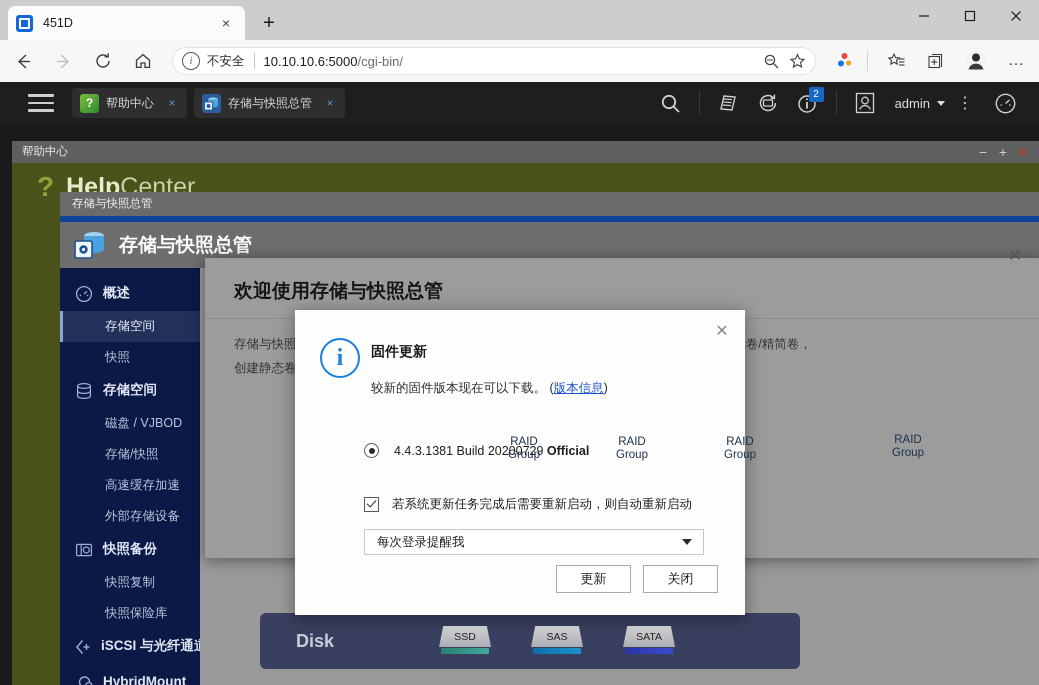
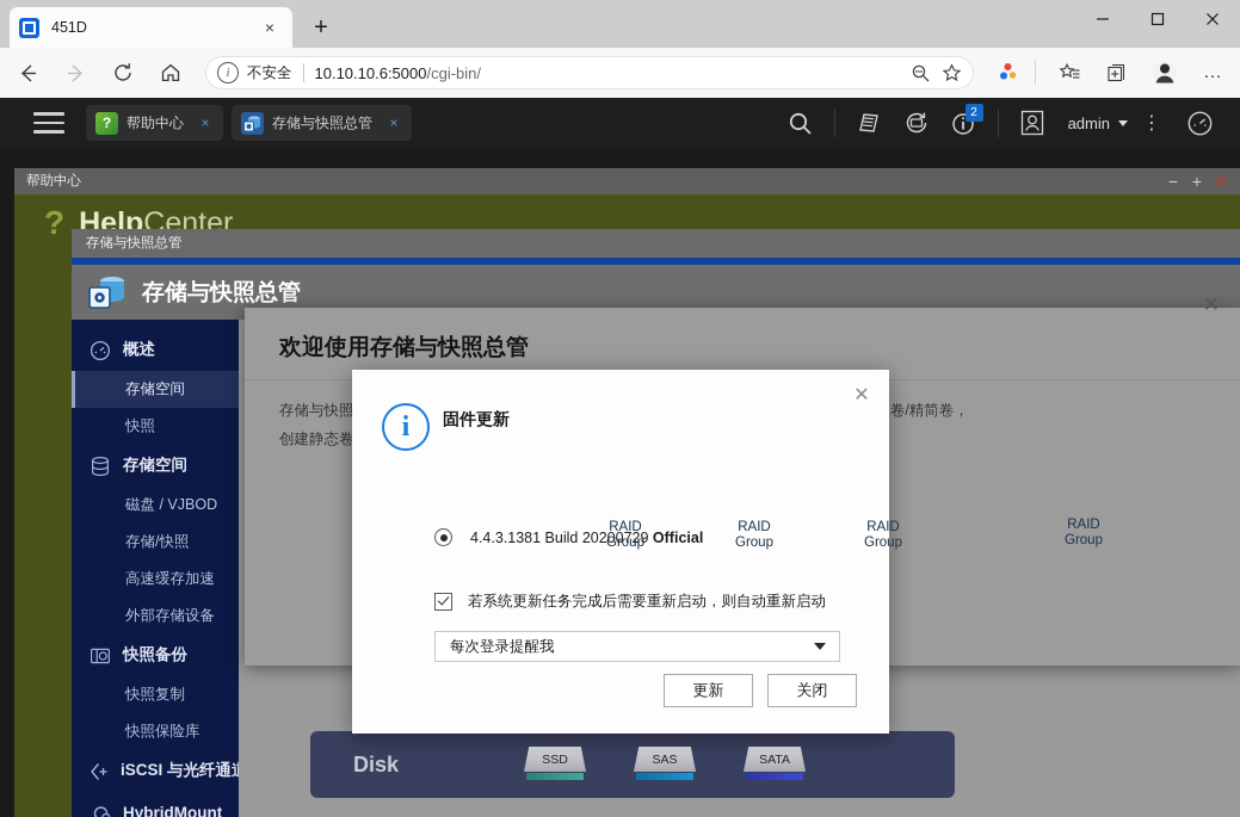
  451D
  ×
  +
  i
  不安全
  10.10.10.6:5000/cgi-bin/
  …
  ?
  帮助中心
  ×
  存储与快照总管
  ×
  2
  admin
  ⋮
  帮助中心
  −
  +
  ✕
  ?
  HelpCenter
  存储与快照总管
  存储与快照总管
  概述
  存储空间
  快照
  存储空间
  磁盘 / VJBOD
  存储/快照
  高速缓存加速
  外部存储设备
  快照备份
  快照复制
  快照保险库
  iSCSI 与光纤通
  HybridMount
  RAID
  Group
  RAID
  Group
  RAID
  Group
  RAID
  Group
  Disk
  SSD
  SAS
  SATA
  ✕
  欢迎使用存储与快照总管
  ✕
  i
  固件更新
- 较新的固件版本现在可以下载。 (版本信息)
  4.4.3.1381 Build 20200729 Official
  若系统更新任务完成后需要重新启动，则自动重新启动
  每次登录提醒我
  更新
  关闭
